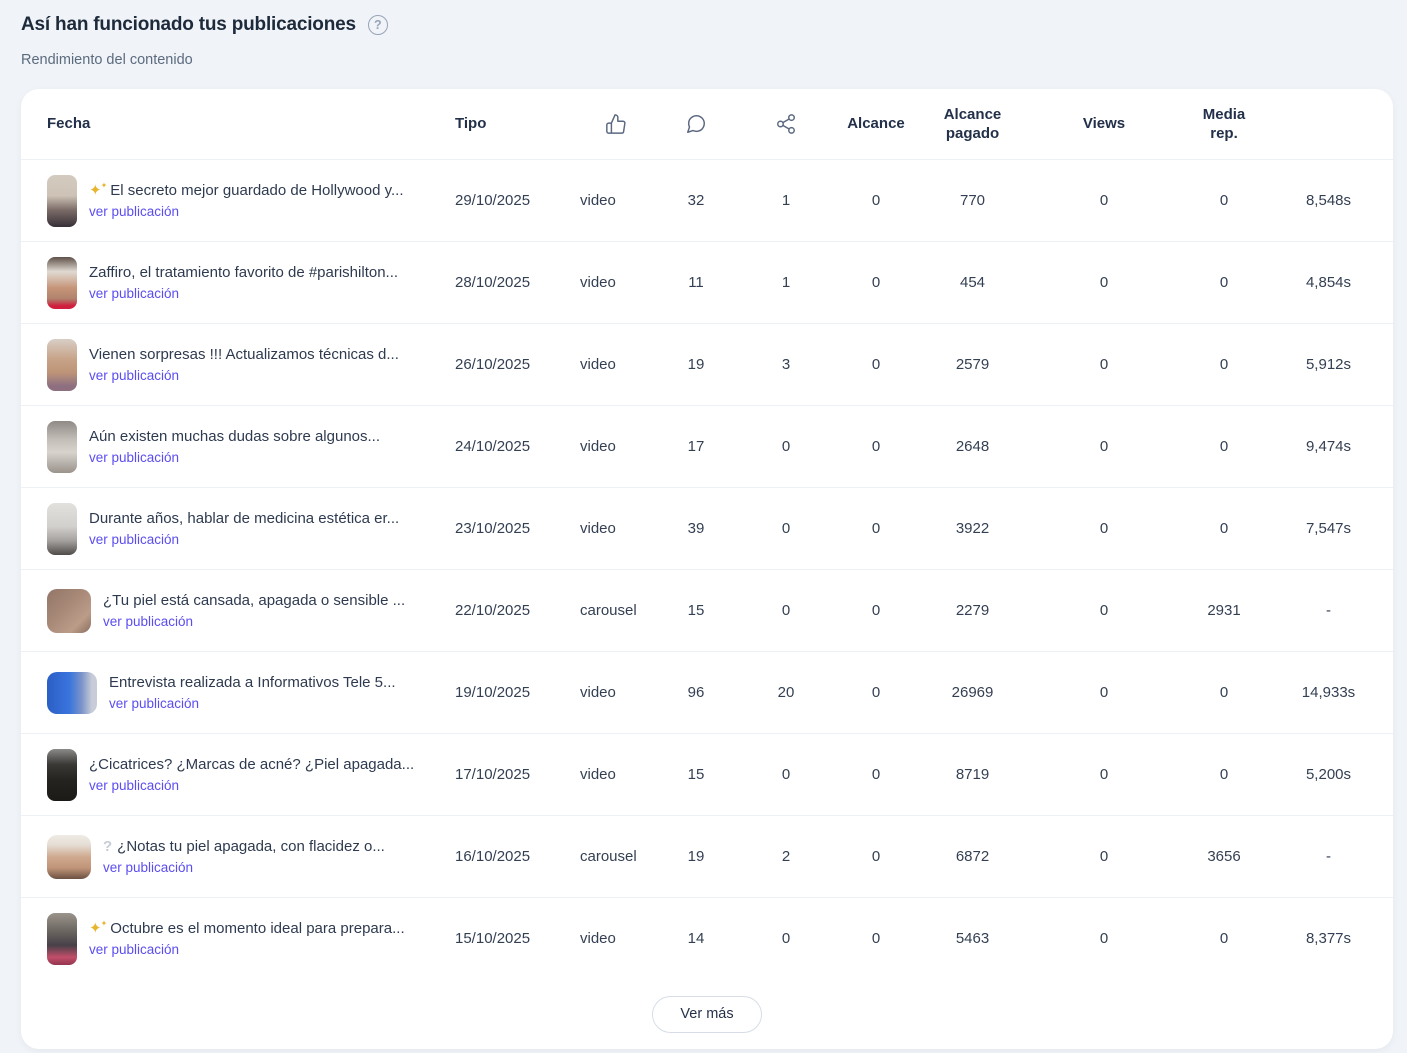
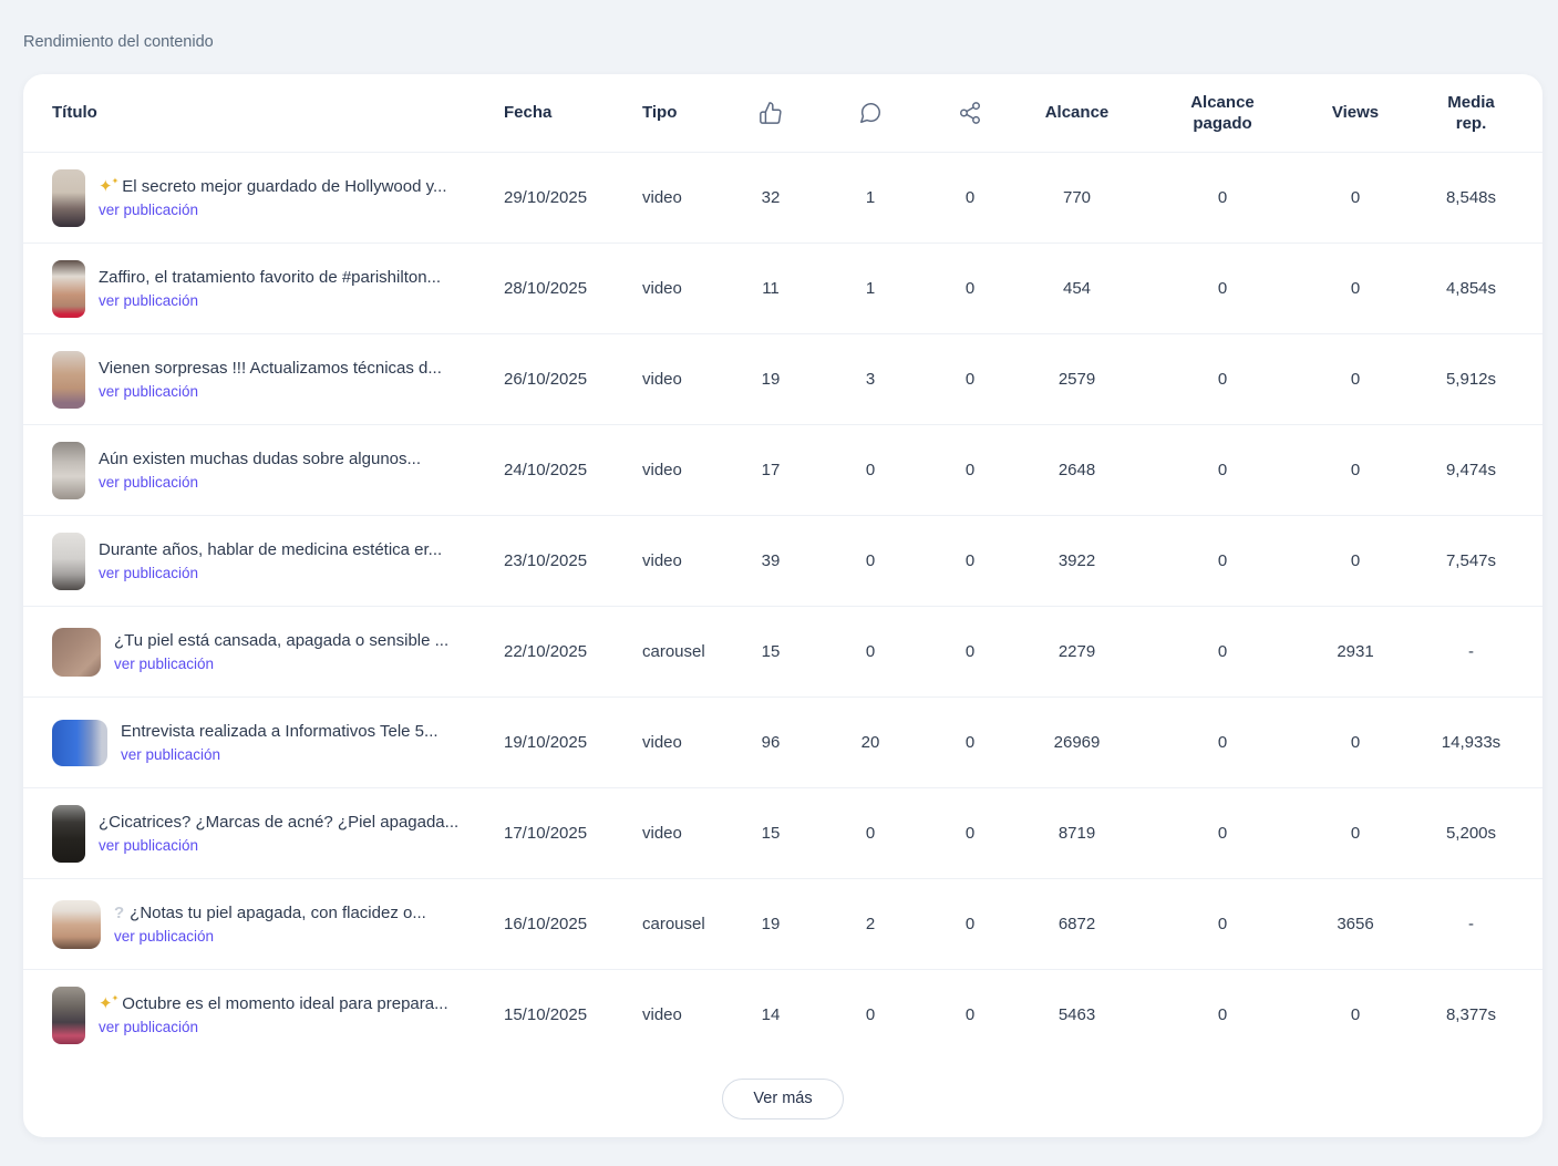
- Así han funcionado tus publicaciones
- ?
  Rendimiento del contenido
+ Título
  Fecha
  Tipo
  Alcance
  Alcance pagado
  Views
  Media rep.
  ✦ El secreto mejor guardado de Hollywood y...
  ver publicación
  29/10/2025
  video
  32
  1
  0
  770
  0
  0
  8,548s
  Zaffiro, el tratamiento favorito de #parishilton...
  ver publicación
  28/10/2025
  video
  11
  1
  0
  454
  0
  0
  4,854s
  Vienen sorpresas !!! Actualizamos técnicas d...
  ver publicación
  26/10/2025
  video
  19
  3
  0
  2579
  0
  0
  5,912s
  Aún existen muchas dudas sobre algunos...
  ver publicación
  24/10/2025
  video
  17
  0
  0
  2648
  0
  0
  9,474s
  Durante años, hablar de medicina estética er...
  ver publicación
  23/10/2025
  video
  39
  0
  0
  3922
  0
  0
  7,547s
  ¿Tu piel está cansada, apagada o sensible ...
  ver publicación
  22/10/2025
  carousel
  15
  0
  0
  2279
  0
  2931
  -
  Entrevista realizada a Informativos Tele 5...
  ver publicación
  19/10/2025
  video
  96
  20
  0
  26969
  0
  0
  14,933s
  ¿Cicatrices? ¿Marcas de acné? ¿Piel apagada...
  ver publicación
  17/10/2025
  video
  15
  0
  0
  8719
  0
  0
  5,200s
  ? ¿Notas tu piel apagada, con flacidez o...
  ver publicación
  16/10/2025
  carousel
  19
  2
  0
  6872
  0
  3656
  -
  ✦ Octubre es el momento ideal para prepara...
  ver publicación
  15/10/2025
  video
  14
  0
  0
  5463
  0
  0
  8,377s
  Ver más
